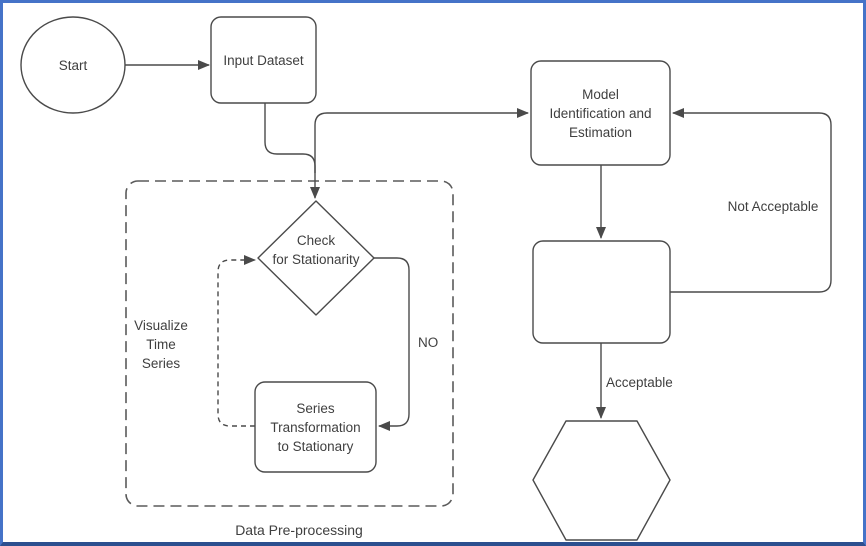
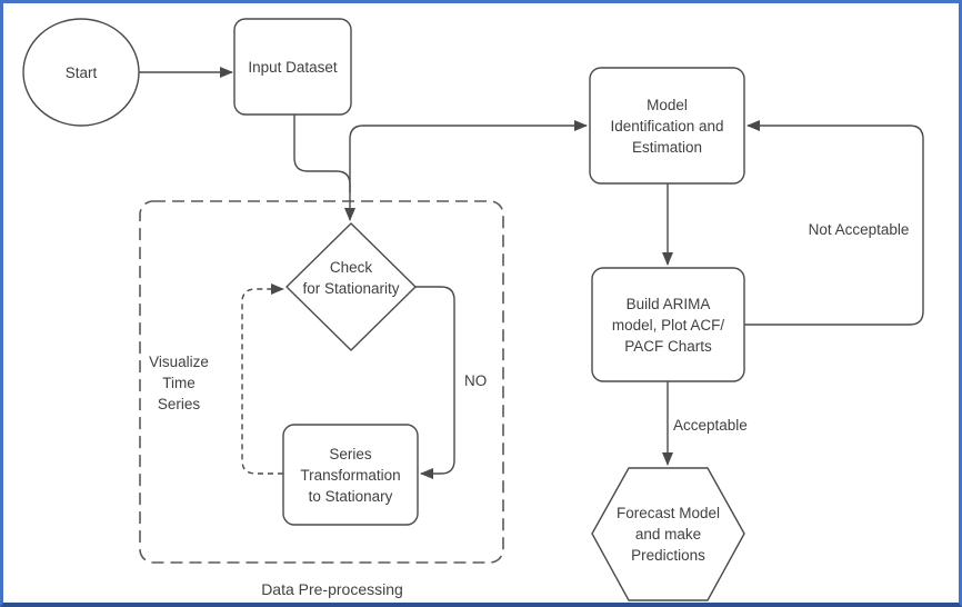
  Start
  Input Dataset
  Model
  Identification and
  Estimation
  Check
  for Stationarity
  Series
  Transformation
  to Stationary
+ Build ARIMA
+ model, Plot ACF/
+ PACF Charts
+ Forecast Model
+ and make
+ Predictions
  Visualize
  Time
  Series
  Data Pre-processing
  NO
  Not Acceptable
  Acceptable
